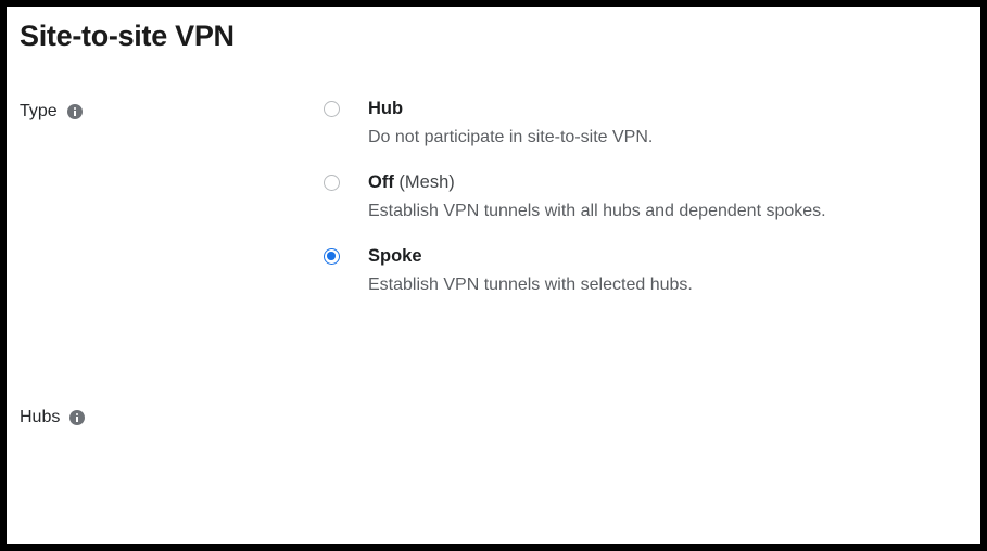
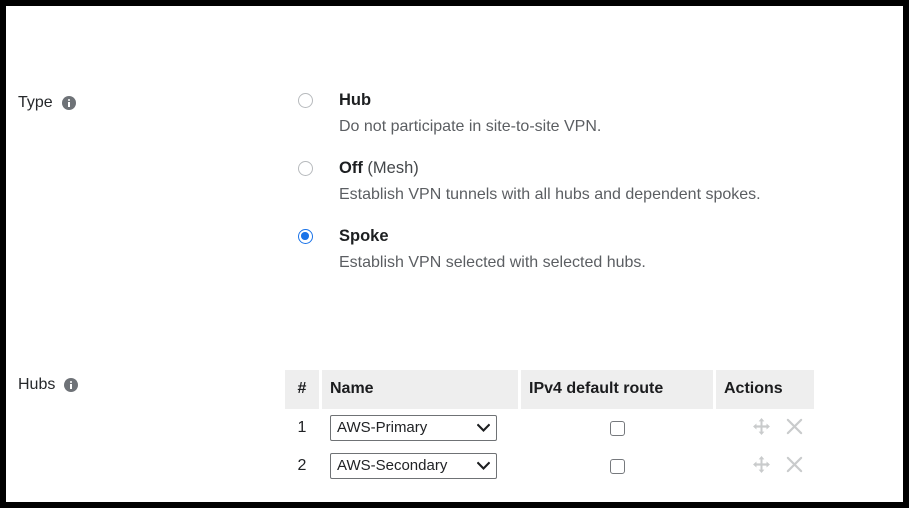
- Site-to-site VPN
  Type
  Hub
  Do not participate in site-to-site VPN.
  Off (Mesh)
  Establish VPN tunnels with all hubs and dependent spokes.
  Spoke
- Establish VPN tunnels with selected hubs.
+ Establish VPN selected with selected hubs.
  Hubs
+ #	Name	IPv4 default route	Actions
+ 1	AWS-Primary
+ 2	AWS-Secondary
